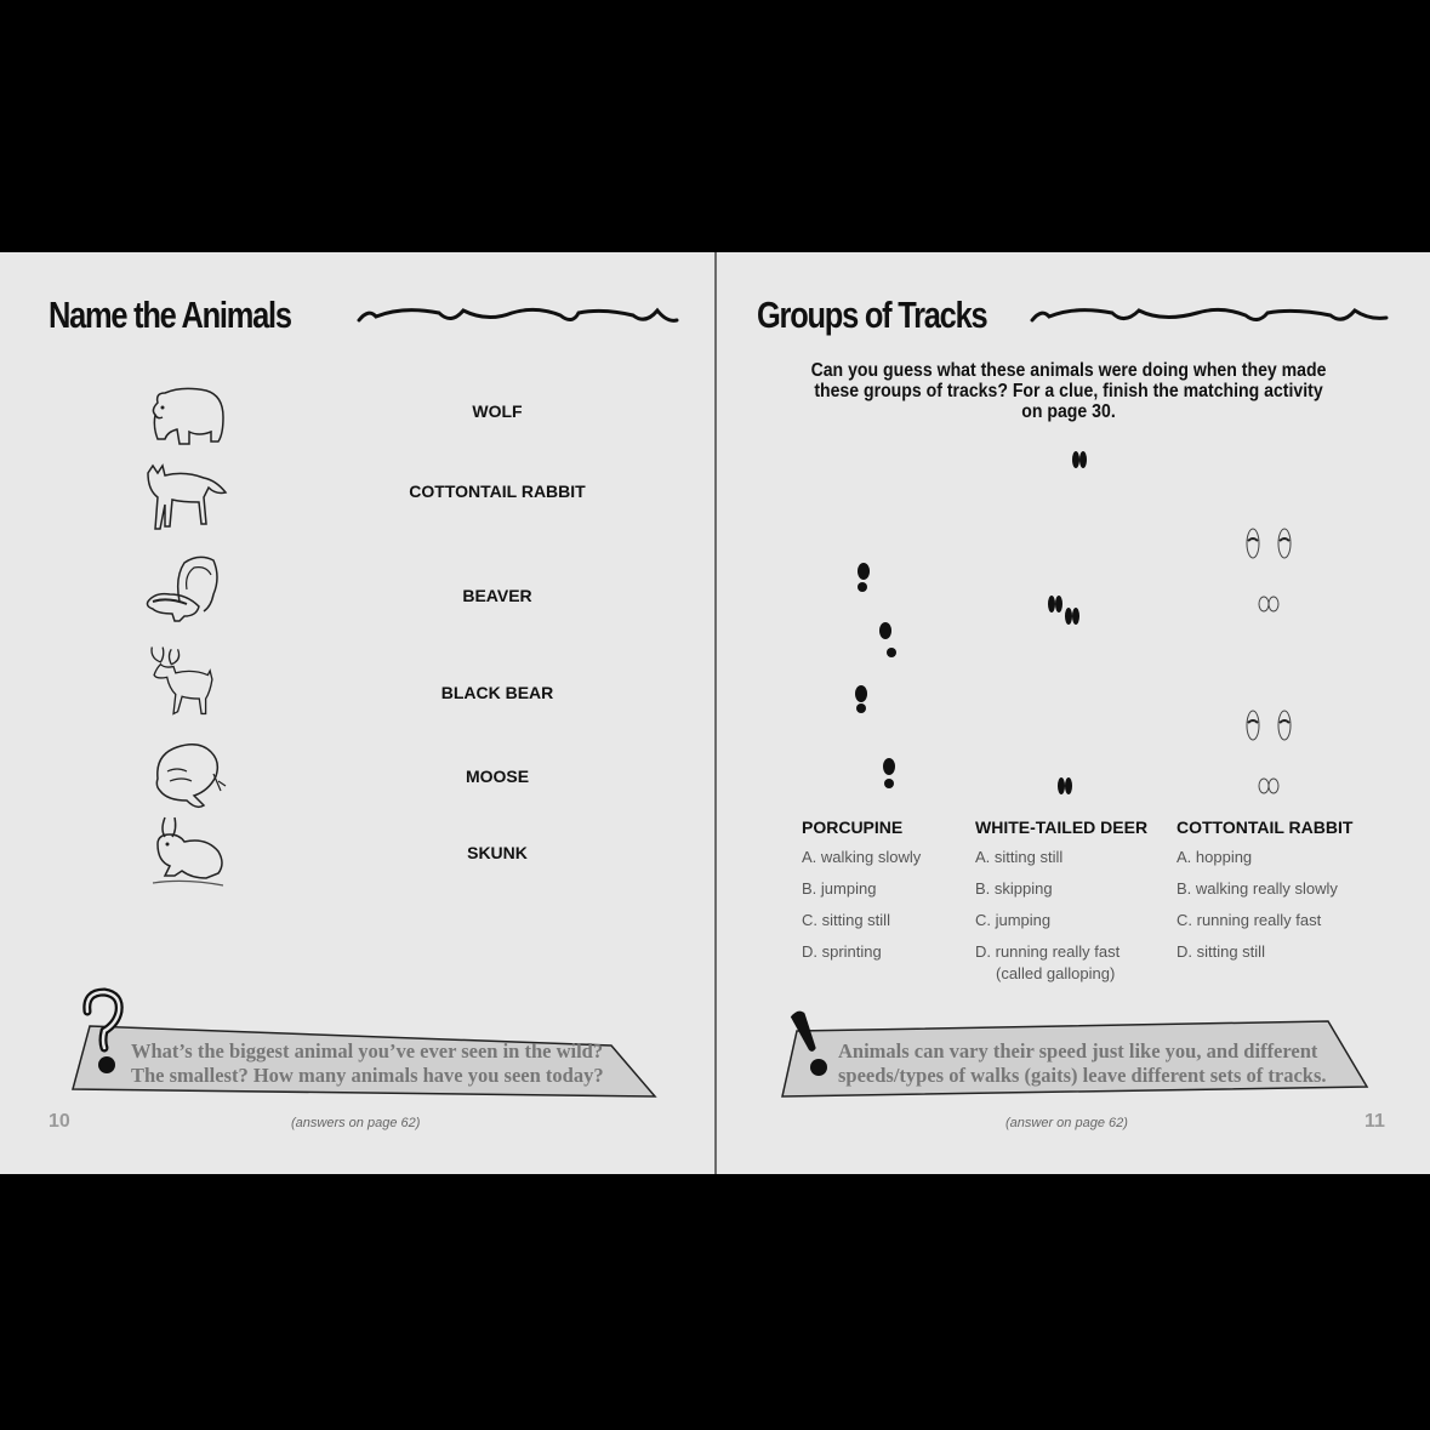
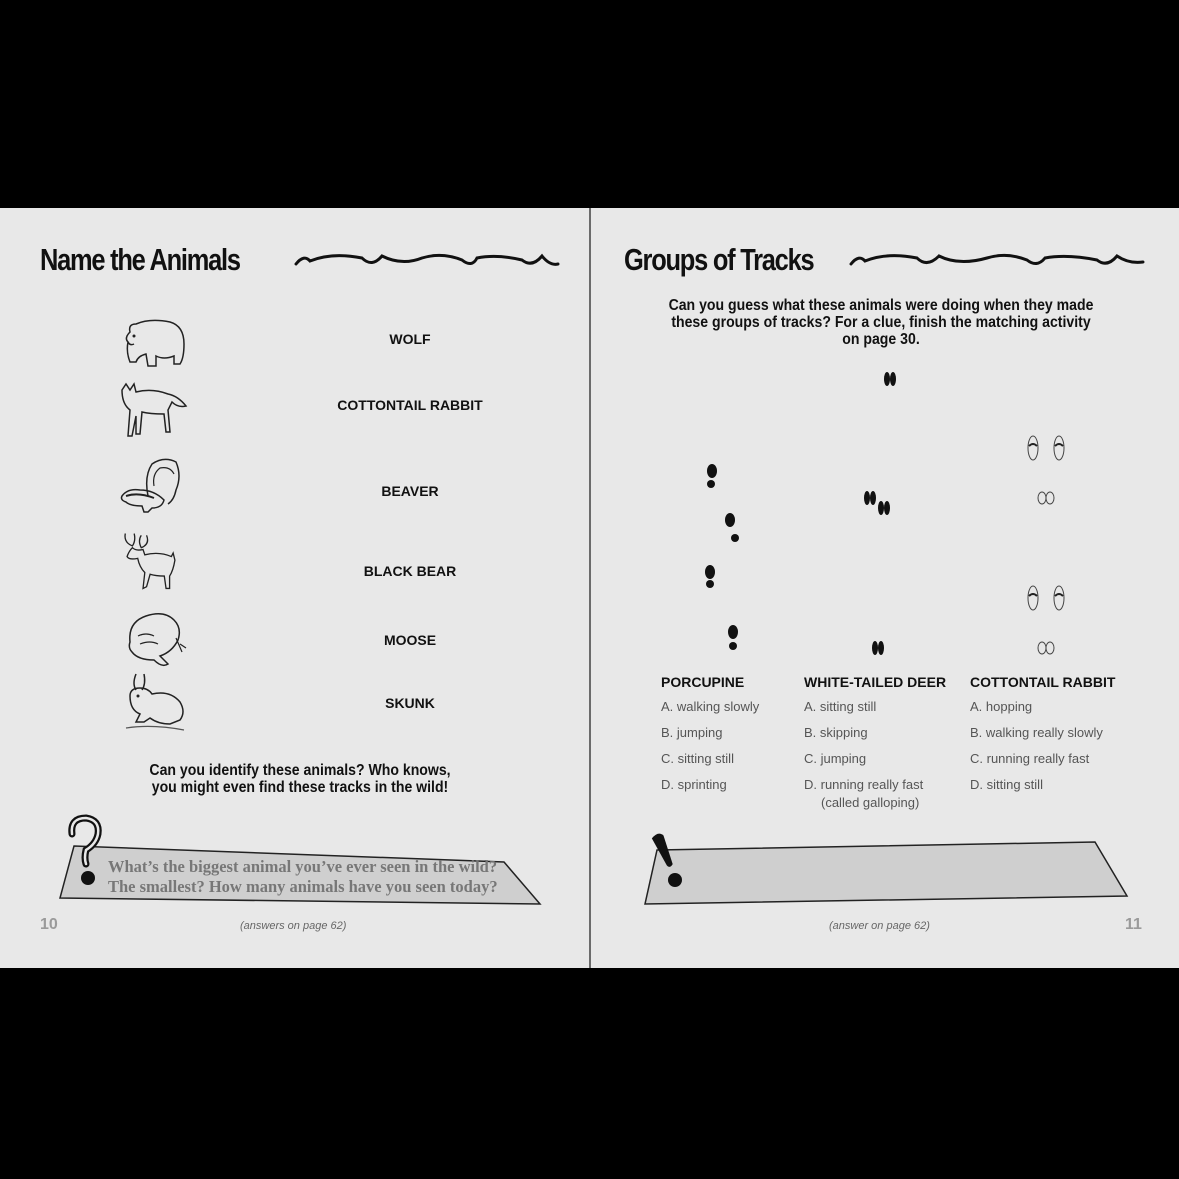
  Name the Animals
  WOLF
  COTTONTAIL RABBIT
  BEAVER
  BLACK BEAR
  MOOSE
  SKUNK
+ Can you identify these animals? Who knows,
+ you might even find these tracks in the wild!
  What’s the biggest animal you’ve ever seen in the wild?
  The smallest? How many animals have you seen today?
  10
  (answers on page 62)
  Groups of Tracks
  Can you guess what these animals were doing when they made
  these groups of tracks? For a clue, finish the matching activity
  on page 30.
  PORCUPINE
  WHITE-TAILED DEER
  COTTONTAIL RABBIT
  A. walking slowly
  B. jumping
  C. sitting still
  D. sprinting
  A. sitting still
  B. skipping
  C. jumping
  D. running really fast
  (called galloping)
  A. hopping
  B. walking really slowly
  C. running really fast
  D. sitting still
- Animals can vary their speed just like you, and different
- speeds/types of walks (gaits) leave different sets of tracks.
  (answer on page 62)
  11
